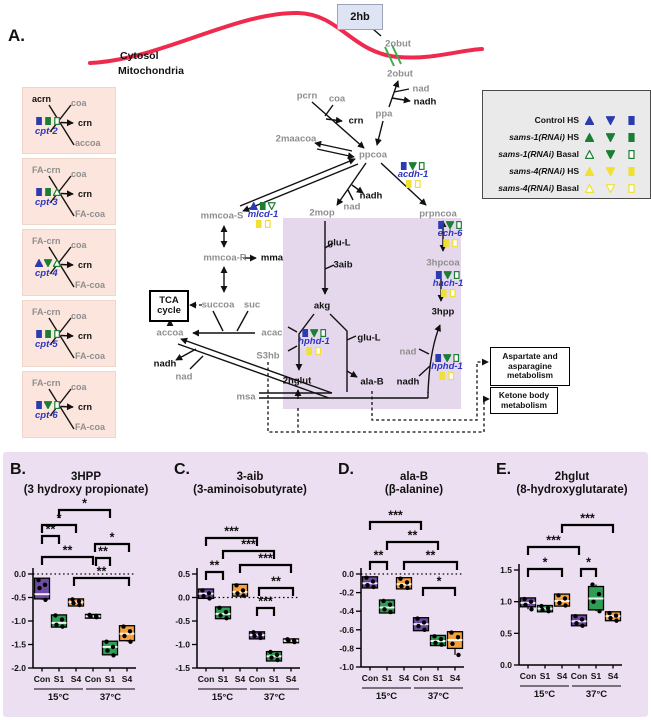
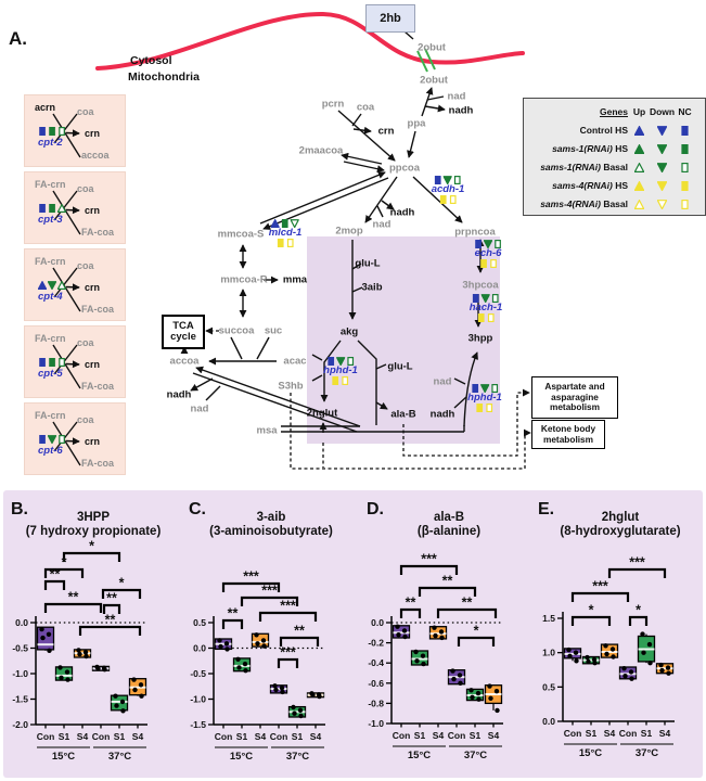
  A.
  Cytosol
  Mitochondria
  2obut
  2obut
  nad
  nadh
  ppa
  pcrn
  coa
  crn
  2maacoa
  ppcoa
  nadh
  nad
  2mop
  prpncoa
  3hpcoa
  3hpp
  glu-L
  3aib
  akg
  glu-L
  nad
  nadh
  2hglut
  ala-B
  S3hb
  msa
  mmcoa-S
  mmcoa-R
  mma
  succoa
  suc
  accoa
  acac
  nadh
  nad
  mlcd-1
  acdh-1
  ech-6
  hach-1
  hphd-1
  hphd-1
  2hb
  TCA cycle
  Aspartate and asparagine metabolism
  Ketone body metabolism
+ Genes
+ Up
+ Down
+ NC
  Control HS
  sams-1(RNAi) HS
  sams-1(RNAi) Basal
  sams-4(RNAi) HS
  sams-4(RNAi) Basal
  acrn
  coa
  cpt-2
  crn
  accoa
  FA-crn
  coa
  cpt-3
  crn
  FA-coa
  FA-crn
  coa
  cpt-4
  crn
  FA-coa
  FA-crn
  coa
  cpt-5
  crn
  FA-coa
  FA-crn
  coa
  cpt-6
  crn
  FA-coa
  B.
  3HPP
- (3 hydroxy propionate)
+ (7 hydroxy propionate)
  0.0
  -0.5
  -1.0
  -1.5
  -2.0
  *
  *
  **
  **
  *
  **
  **
  Con
  S1
  S4
  Con
  S1
  S4
  15°C
  37°C
  C.
  3-aib
  (3-aminoisobutyrate)
  0.5
  0.0
  -0.5
  -1.0
  -1.5
  ***
  ***
  ***
  **
  **
  ***
  Con
  S1
  S4
  Con
  S1
  S4
  15°C
  37°C
  D.
  ala-B
  (β-alanine)
  0.0
  -0.2
  -0.4
  -0.6
  -0.8
  -1.0
  ***
  **
  **
  **
  *
  Con
  S1
  S4
  Con
  S1
  S4
  15°C
  37°C
  E.
  2hglut
  (8-hydroxyglutarate)
  1.5
  1.0
  0.5
  0.0
  ***
  ***
  *
  *
  Con
  S1
  S4
  Con
  S1
  S4
  15°C
  37°C
